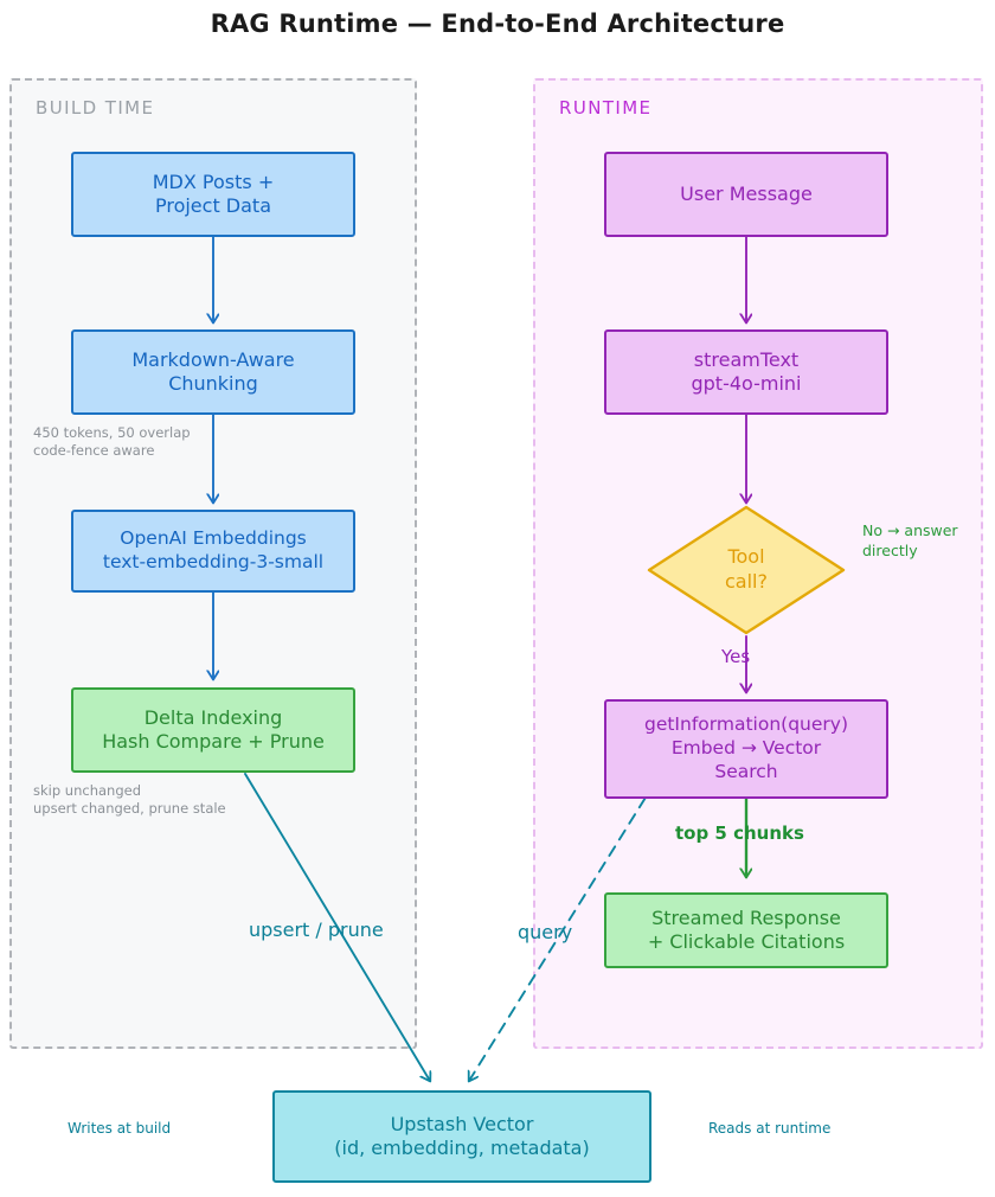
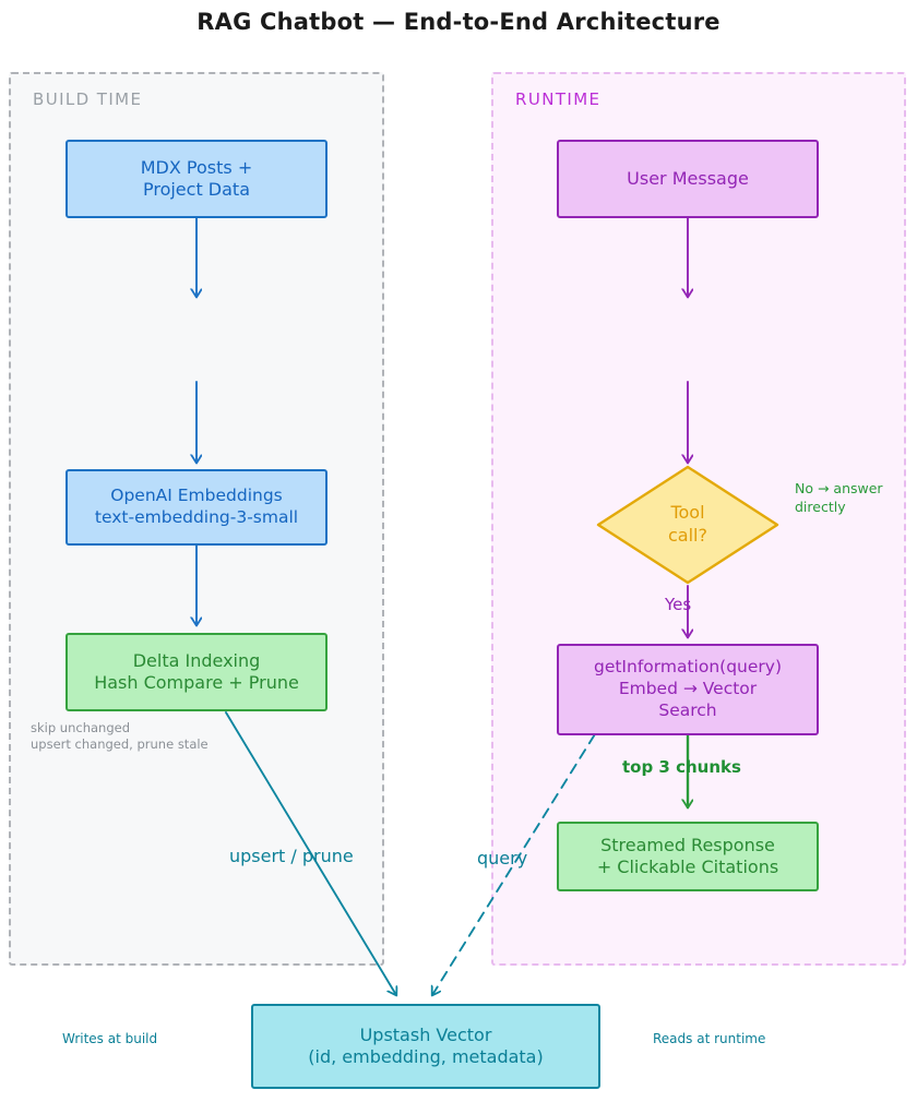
- RAG Runtime — End-to-End Architecture
+ RAG Chatbot — End-to-End Architecture
  BUILD TIME
  RUNTIME
  MDX Posts +
  Project Data
- Markdown-Aware
- Chunking
- 450 tokens, 50 overlap
- code-fence aware
  OpenAI Embeddings
  text-embedding-3-small
  Delta Indexing
  Hash Compare + Prune
  skip unchanged
  upsert changed, prune stale
  upsert / prune
  User Message
- streamText
- gpt-4o-mini
  Tool
  call?
  No → answer
  directly
  Yes
  getInformation(query)
  Embed → Vector
  Search
- top 5 chunks
+ top 3 chunks
  Streamed Response
  + Clickable Citations
  query
  Upstash Vector
  (id, embedding, metadata)
  Writes at build
  Reads at runtime
